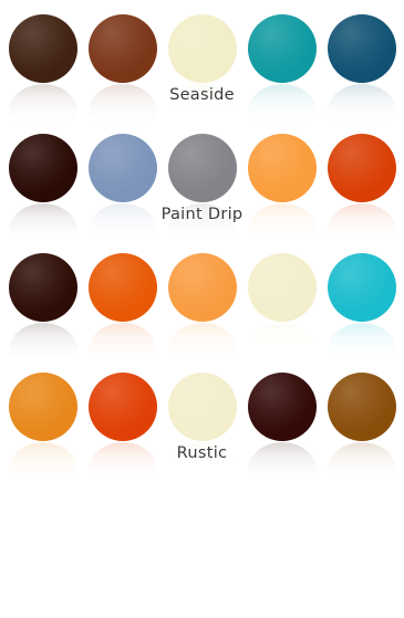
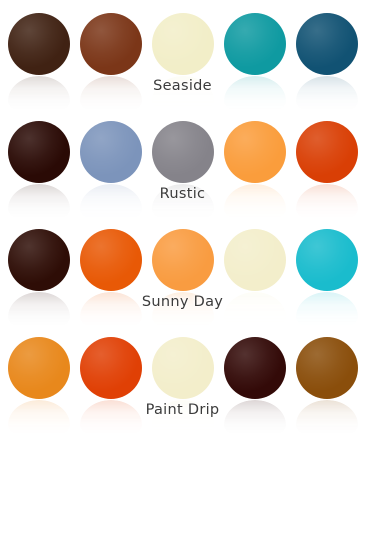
  Seaside
- Paint Drip
+ Rustic
+ Sunny Day
- Rustic
+ Paint Drip
